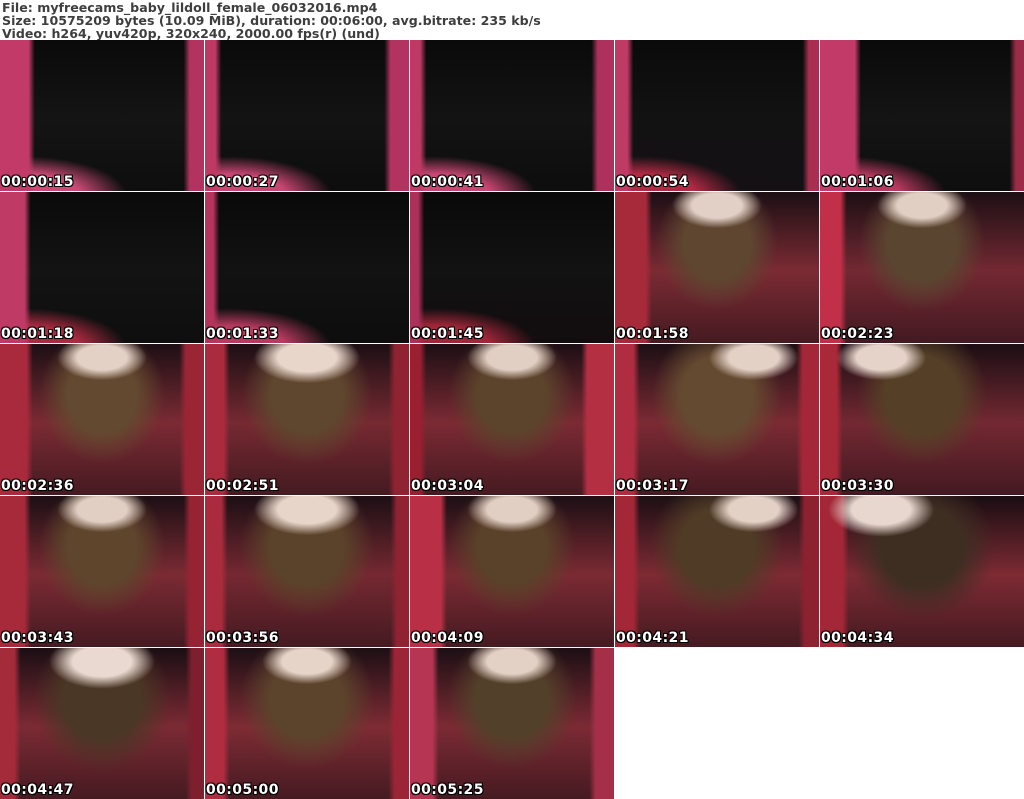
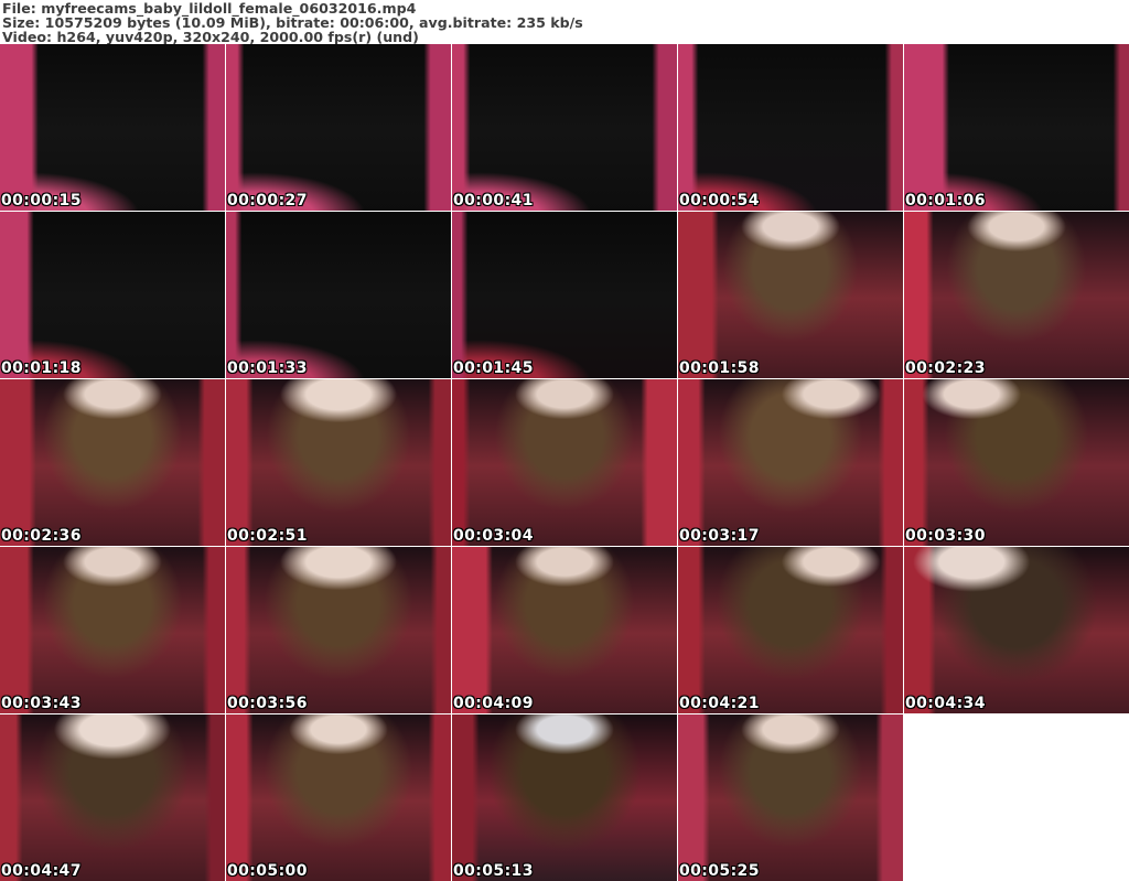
  File: myfreecams_baby_lildoll_female_06032016.mp4
- Size: 10575209 bytes (10.09 MiB), duration: 00:06:00, avg.bitrate: 235 kb/s
+ Size: 10575209 bytes (10.09 MiB), bitrate: 00:06:00, avg.bitrate: 235 kb/s
  Video: h264, yuv420p, 320x240, 2000.00 fps(r) (und)
  00:00:15
  00:00:27
  00:00:41
  00:00:54
  00:01:06
  00:01:18
  00:01:33
  00:01:45
  00:01:58
  00:02:23
  00:02:36
  00:02:51
  00:03:04
  00:03:17
  00:03:30
  00:03:43
  00:03:56
  00:04:09
  00:04:21
  00:04:34
  00:04:47
  00:05:00
+ 00:05:13
  00:05:25
